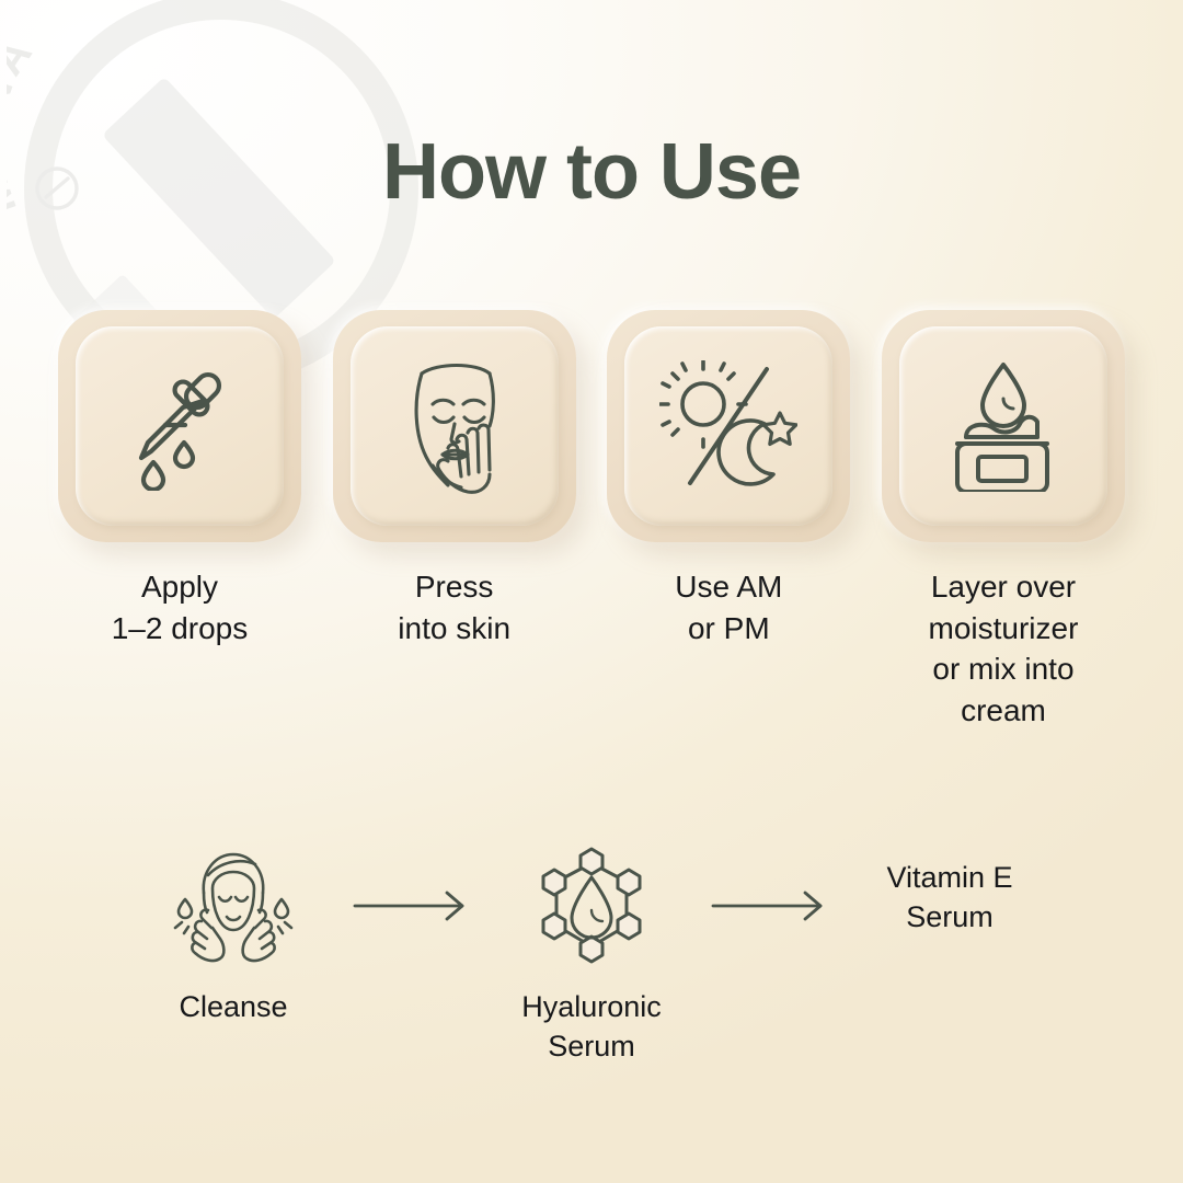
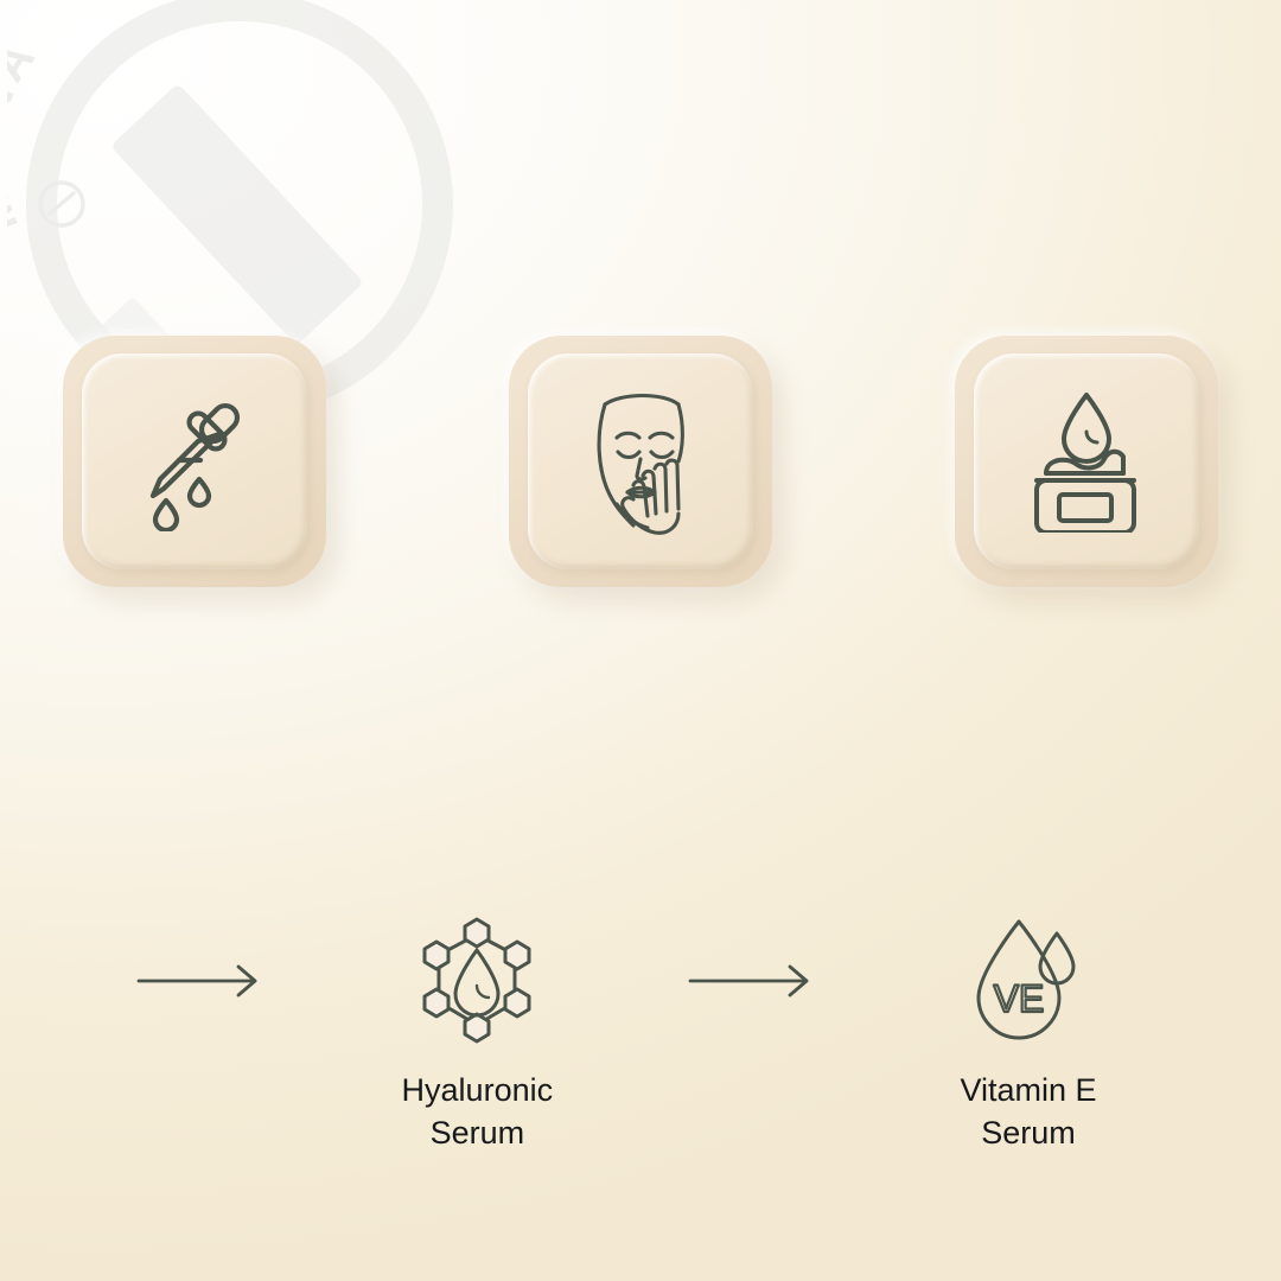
- How to Use
- Apply
- 1–2 drops
- Press
- into skin
- Use AM
- or PM
- Layer over
- moisturizer
- or mix into
- cream
- Cleanse
  Hyaluronic
  Serum
+ VE
  Vitamin E
  Serum
